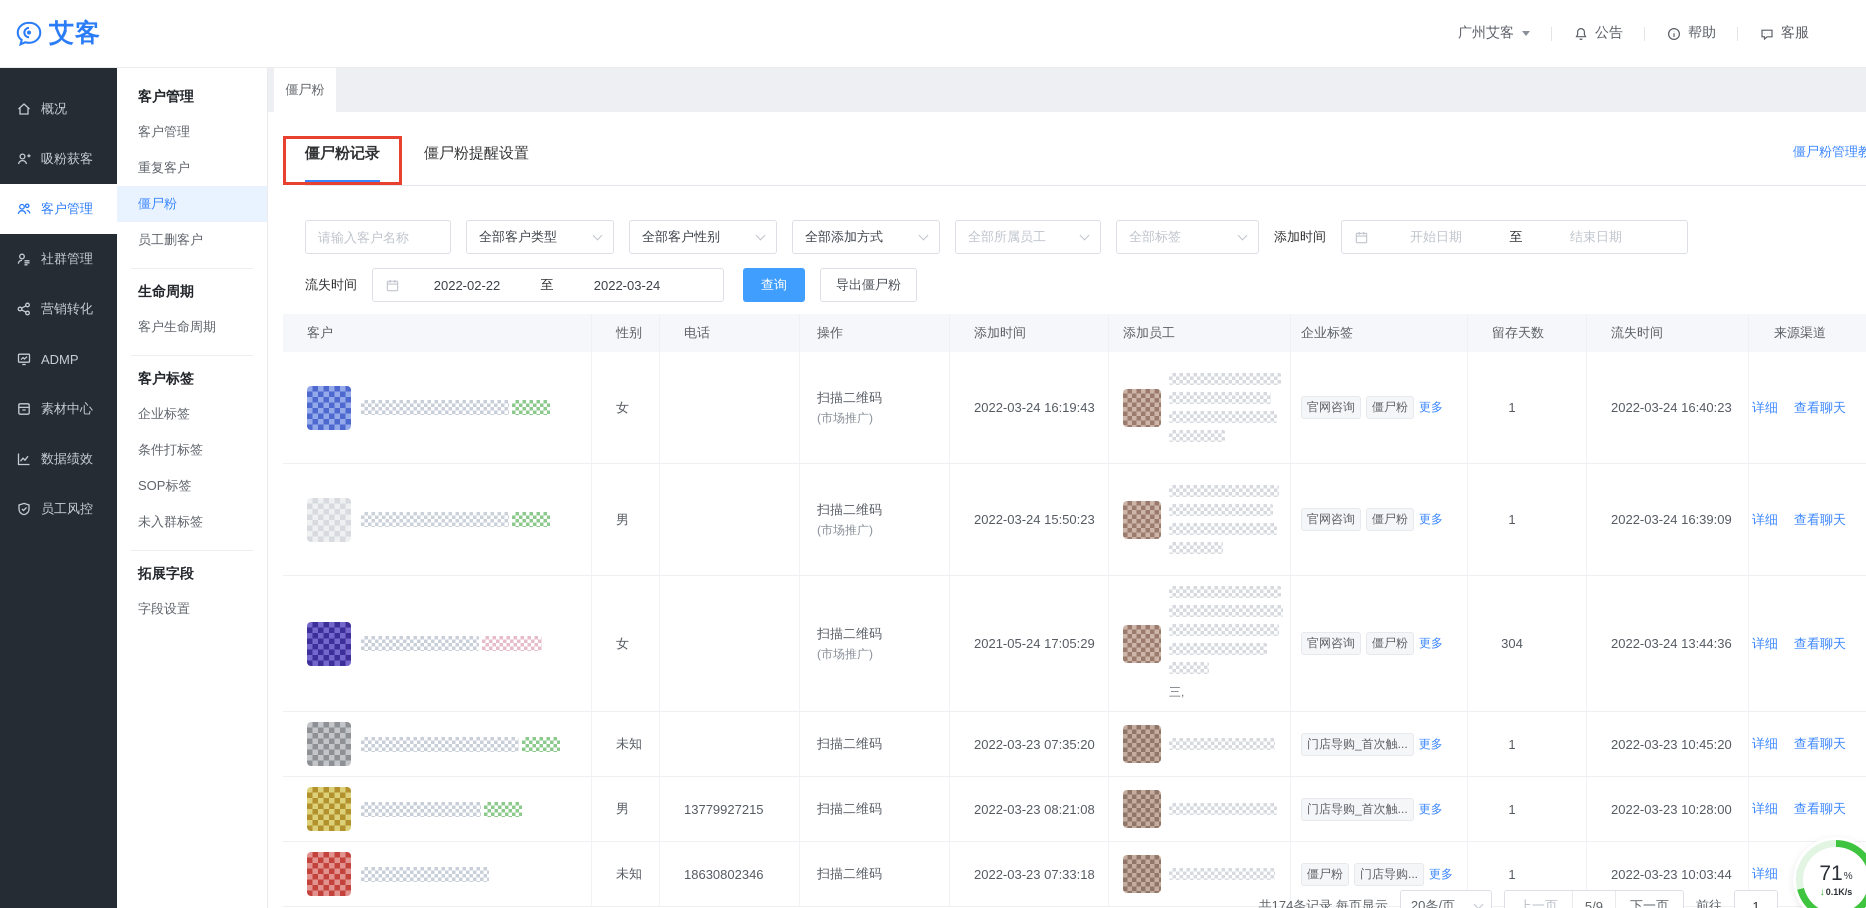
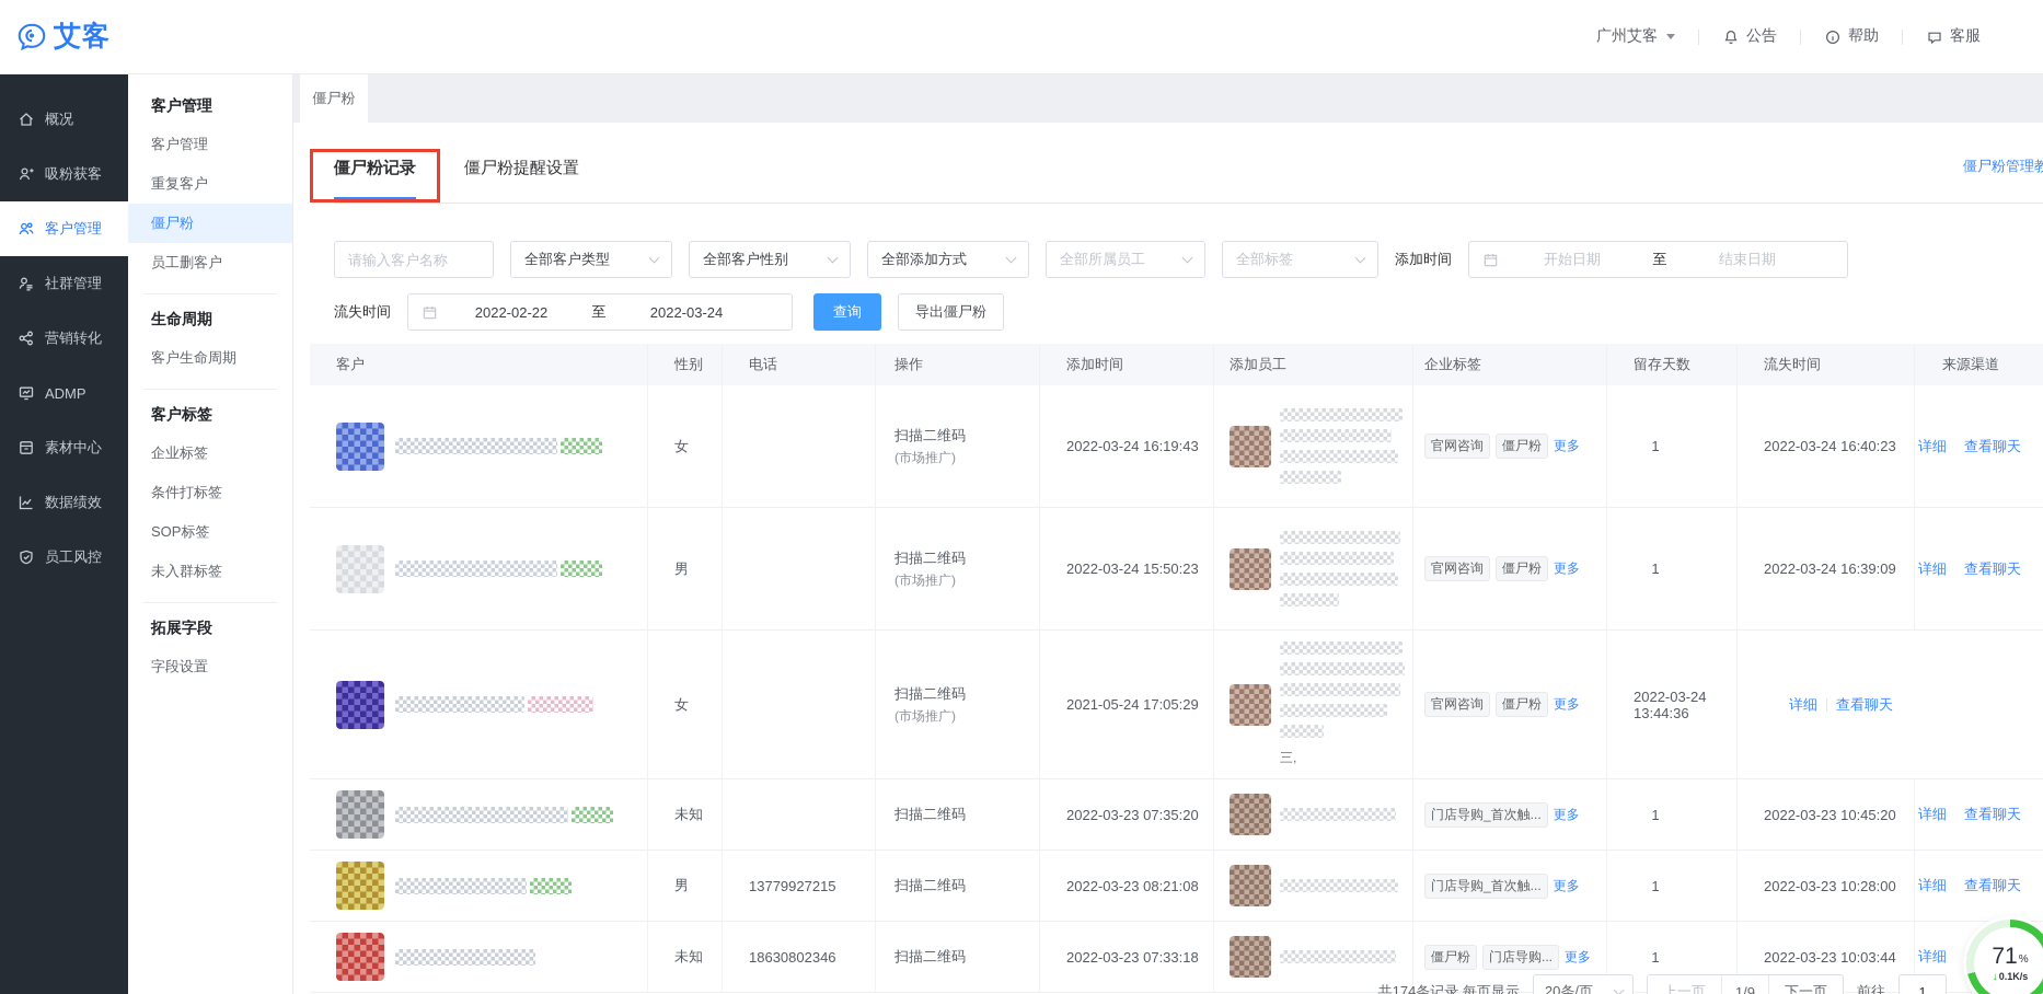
  艾客
  广州艾客
  公告
  帮助
  客服
  概况
  吸粉获客
  客户管理
  社群管理
  营销转化
  ADMP
  素材中心
  数据绩效
  员工风控
  客户管理
  客户管理
  重复客户
  僵尸粉
  员工删客户
  生命周期
  客户生命周期
  客户标签
  企业标签
  条件打标签
  SOP标签
  未入群标签
  拓展字段
  字段设置
  僵尸粉
  僵尸粉记录
  僵尸粉提醒设置
  僵尸粉管理教
  请输入客户名称
  全部客户类型
  全部客户性别
  全部添加方式
  全部所属员工
  全部标签
  添加时间
  开始日期
  至
  结束日期
  流失时间
  2022-02-22
  至
  2022-03-24
  查询
  导出僵尸粉
  客户
  性别
  电话
  操作
  添加时间
  添加员工
  企业标签
  留存天数
  流失时间
  来源渠道
  女
  扫描二维码
  (市场推广)
  2022-03-24 16:19:43
  官网咨询
  僵尸粉
  更多
  1
  2022-03-24 16:40:23
  详细
  查看聊天
  男
  扫描二维码
  (市场推广)
  2022-03-24 15:50:23
  官网咨询
  僵尸粉
  更多
  1
  2022-03-24 16:39:09
  详细
  查看聊天
  女
  扫描二维码
  (市场推广)
  2021-05-24 17:05:29
  三,
  官网咨询
  僵尸粉
  更多
- 304
  2022-03-24 13:44:36
  详细
  查看聊天
  未知
  扫描二维码
  2022-03-23 07:35:20
  门店导购_首次触...
  更多
  1
  2022-03-23 10:45:20
  详细
  查看聊天
  男
  13779927215
  扫描二维码
  2022-03-23 08:21:08
  门店导购_首次触...
  更多
  1
  2022-03-23 10:28:00
  详细
  查看聊天
  未知
  18630802346
  扫描二维码
  2022-03-23 07:33:18
  僵尸粉
  门店导购...
  更多
  1
  2022-03-23 10:03:44
  详细
  共174条记录,每页显示
  20条/页
  上一页
- 5/9
+ 1/9
  下一页
  前往
  1
  71
  %
  ↓
  0.1K/s
